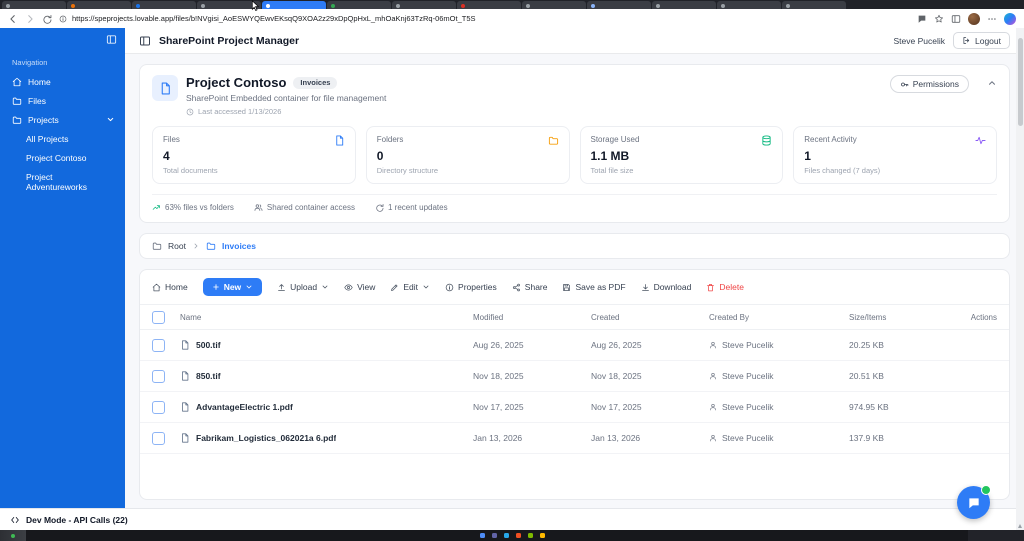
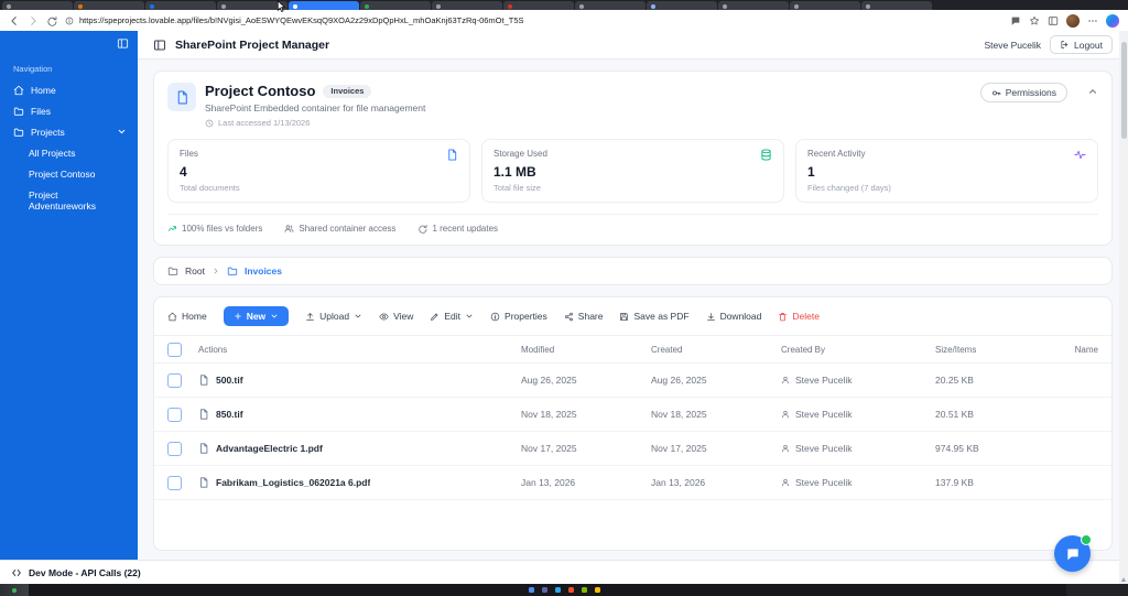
  https://speprojects.lovable.app/files/b!NVgisi_AoESWYQEwvEKsqQ9XOA2z29xDpQpHxL_mhOaKnj63TzRq-06mOt_T5S
  Navigation
  Home
  Files
  Projects
  All Projects
  Project Contoso
  Project Adventureworks
  SharePoint Project Manager
  Steve Pucelik
  Logout
  Project Contoso
  Invoices
  SharePoint Embedded container for file management
  Last accessed 1/13/2026
  Permissions
  Files
  4
  Total documents
- Folders
- 0
- Directory structure
  Storage Used
  1.1 MB
  Total file size
  Recent Activity
  1
  Files changed (7 days)
- 63% files vs folders
+ 100% files vs folders
  Shared container access
  1 recent updates
  Root
  Invoices
  Home
  New
  Upload
  View
  Edit
  Properties
  Share
  Save as PDF
  Download
  Delete
- Name
+ Actions
  Modified
  Created
  Created By
  Size/Items
- Actions
+ Name
  500.tif
  Aug 26, 2025
  Aug 26, 2025
  Steve Pucelik
  20.25 KB
  850.tif
  Nov 18, 2025
  Nov 18, 2025
  Steve Pucelik
  20.51 KB
  AdvantageElectric 1.pdf
  Nov 17, 2025
  Nov 17, 2025
  Steve Pucelik
  974.95 KB
  Fabrikam_Logistics_062021a 6.pdf
  Jan 13, 2026
  Jan 13, 2026
  Steve Pucelik
  137.9 KB
  Dev Mode - API Calls (22)
